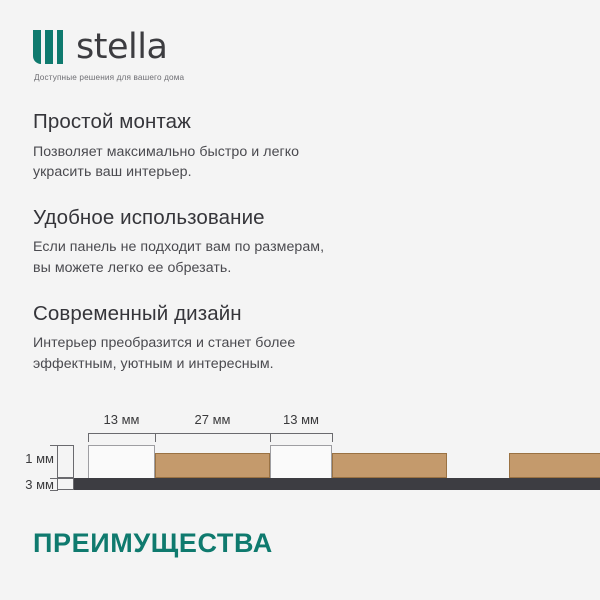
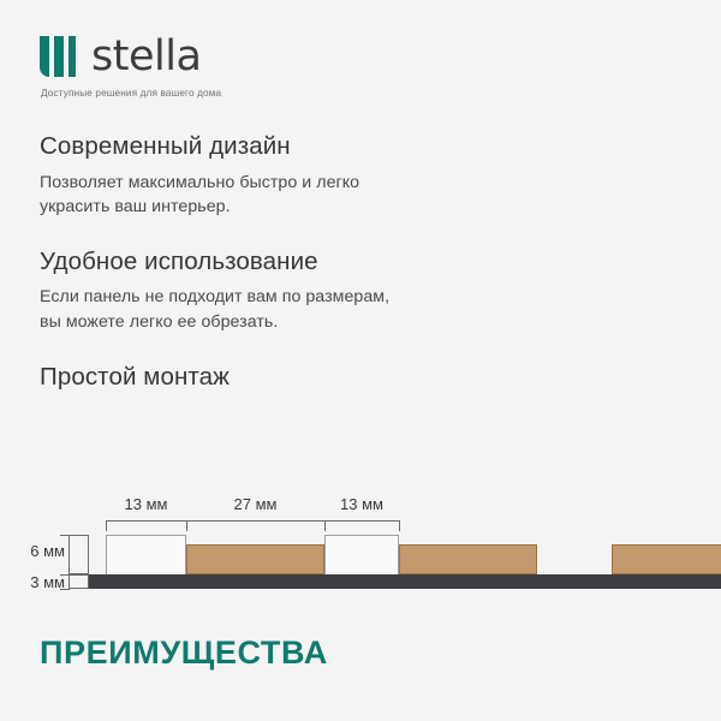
  stella
  Доступные решения для вашего дома
- Простой монтаж
+ Современный дизайн
  Позволяет максимально быстро и легко
  украсить ваш интерьер.
  Удобное использование
  Если панель не подходит вам по размерам,
  вы можете легко ее обрезать.
- Современный дизайн
+ Простой монтаж
- Интерьер преобразится и станет более
- эффектным, уютным и интересным.
  13 мм
  27 мм
  13 мм
- 1 мм
+ 6 мм
  3 мм
  ПРЕИМУЩЕСТВА
